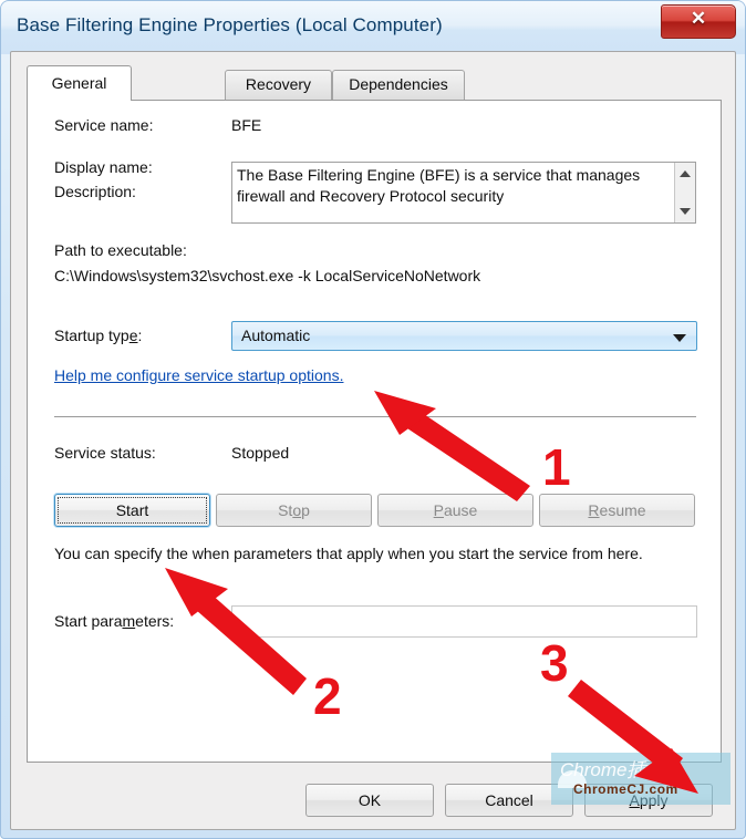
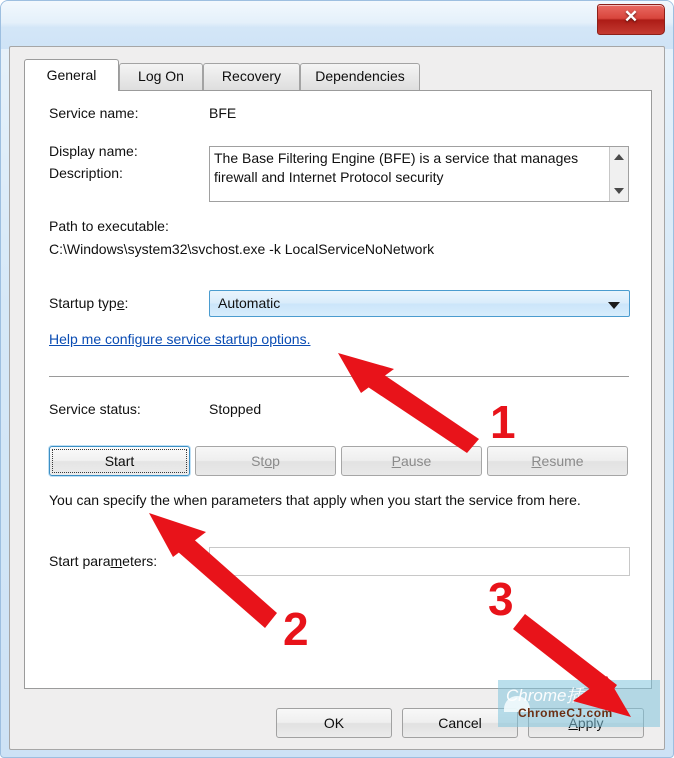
- Base Filtering Engine Properties (Local Computer)
  ✕
  General
+ Log On
  Recovery
  Dependencies
  Service name:
  BFE
  Display name:
  Description:
- The Base Filtering Engine (BFE) is a service that manages firewall and Recovery Protocol security
+ The Base Filtering Engine (BFE) is a service that manages firewall and Internet Protocol security
  Path to executable:
  C:\Windows\system32\svchost.exe -k LocalServiceNoNetwork
  Startup type:
  Automatic
  Help me configure service startup options.
  Service status:
  Stopped
  Start
  Stop
  Pause
  Resume
  You can specify the when parameters that apply when you start the service from here.
  Start parameters:
  OK
  Cancel
  Apply
  Chrome插
  ChromeCJ.com
  1
  2
  3
